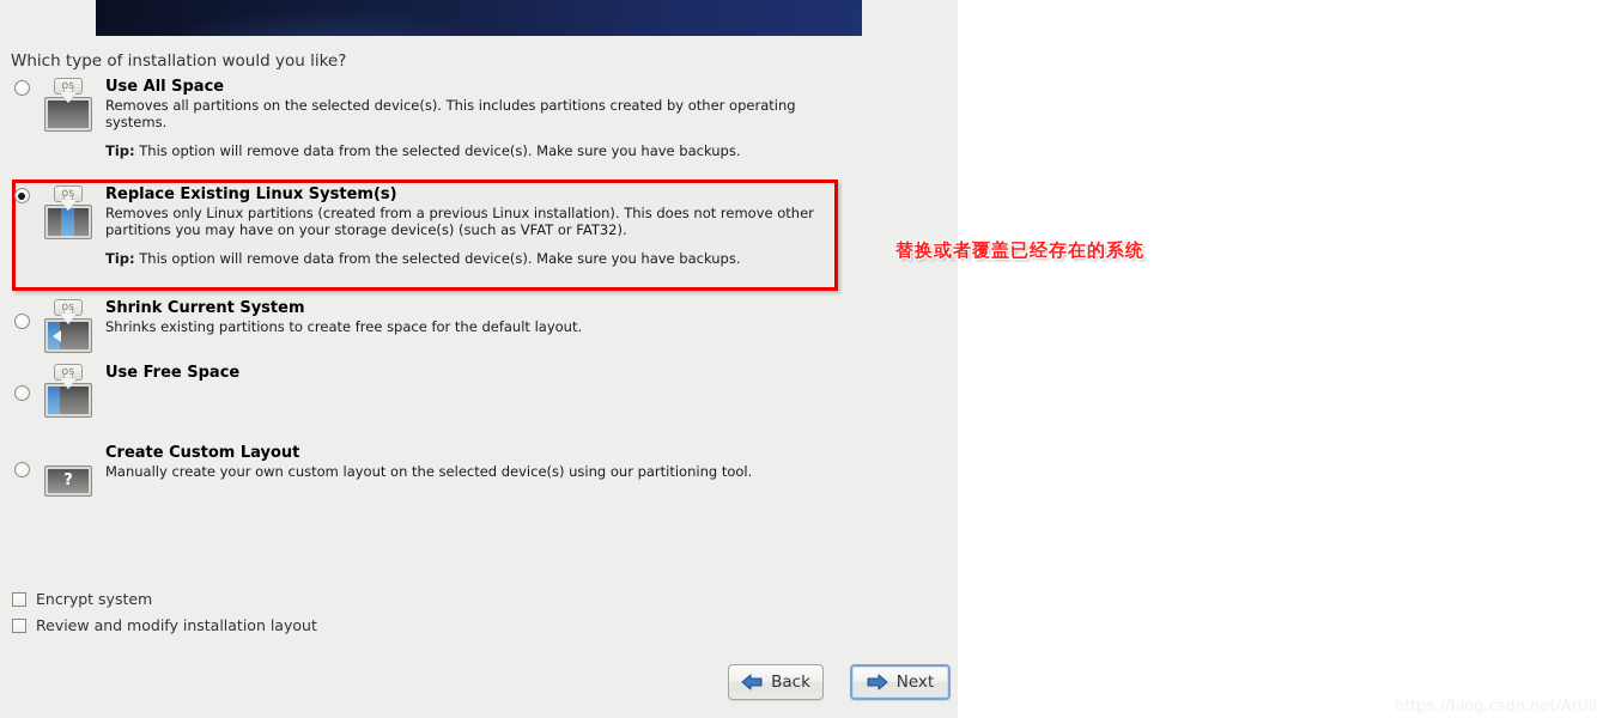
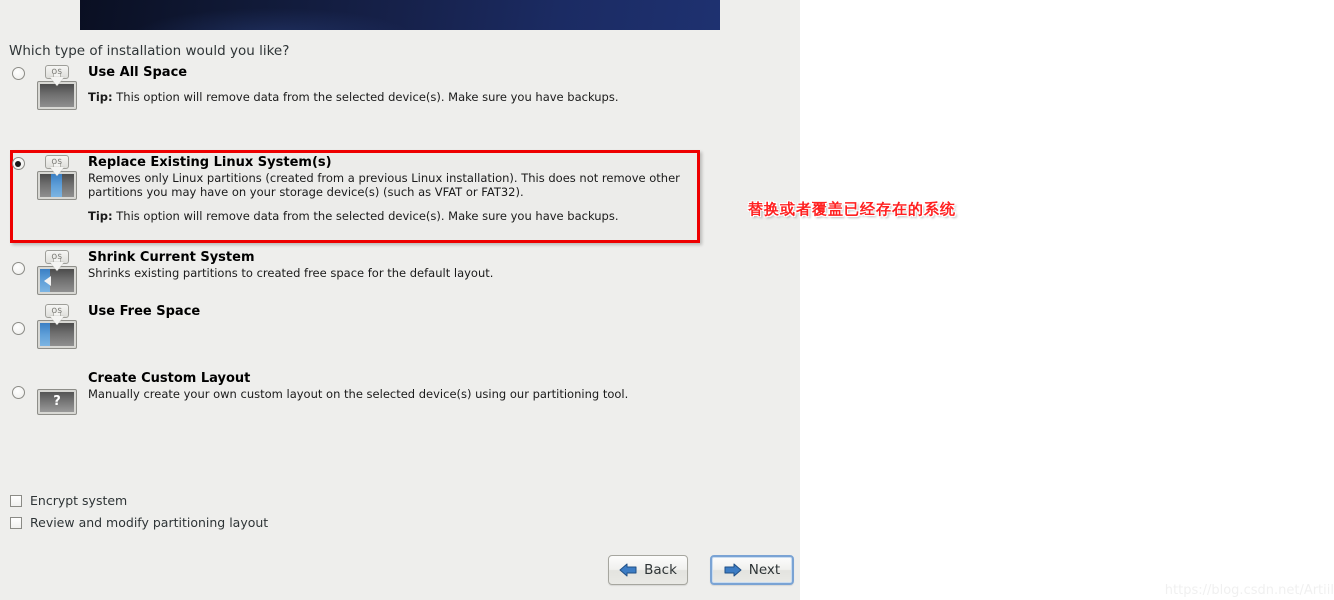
  Which type of installation would you like?
  OS
  Use All Space
- Removes all partitions on the selected device(s). This includes partitions created by other operating systems.
  Tip: This option will remove data from the selected device(s). Make sure you have backups.
  OS
  Replace Existing Linux System(s)
  Removes only Linux partitions (created from a previous Linux installation). This does not remove other partitions you may have on your storage device(s) (such as VFAT or FAT32).
  Tip: This option will remove data from the selected device(s). Make sure you have backups.
  OS
  Shrink Current System
- Shrinks existing partitions to create free space for the default layout.
+ Shrinks existing partitions to created free space for the default layout.
  OS
  Use Free Space
  ?
  Create Custom Layout
  Manually create your own custom layout on the selected device(s) using our partitioning tool.
  Encrypt system
- Review and modify installation layout
+ Review and modify partitioning layout
  Back
  Next
  替换或者覆盖已经存在的系统
